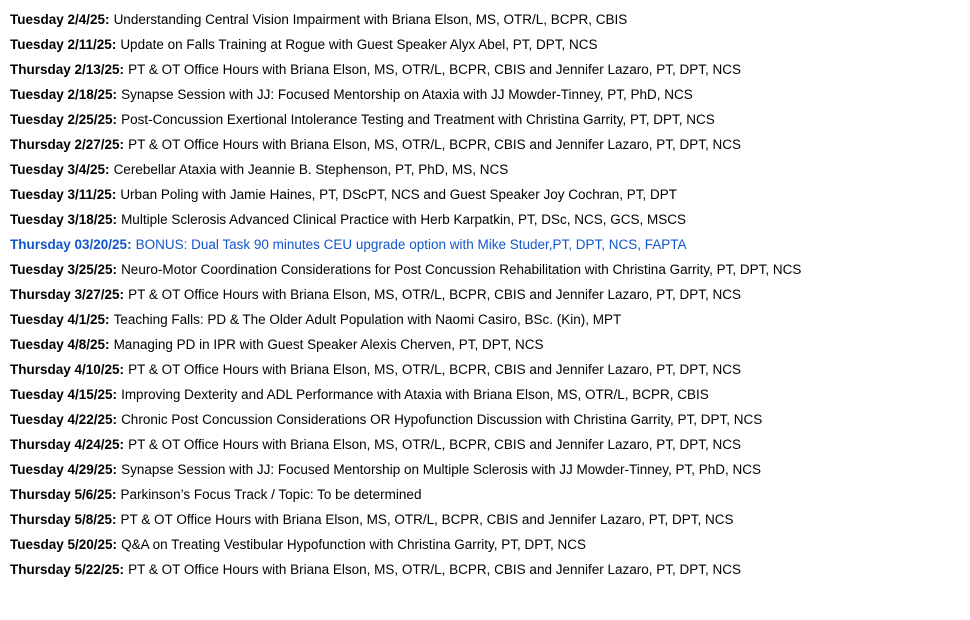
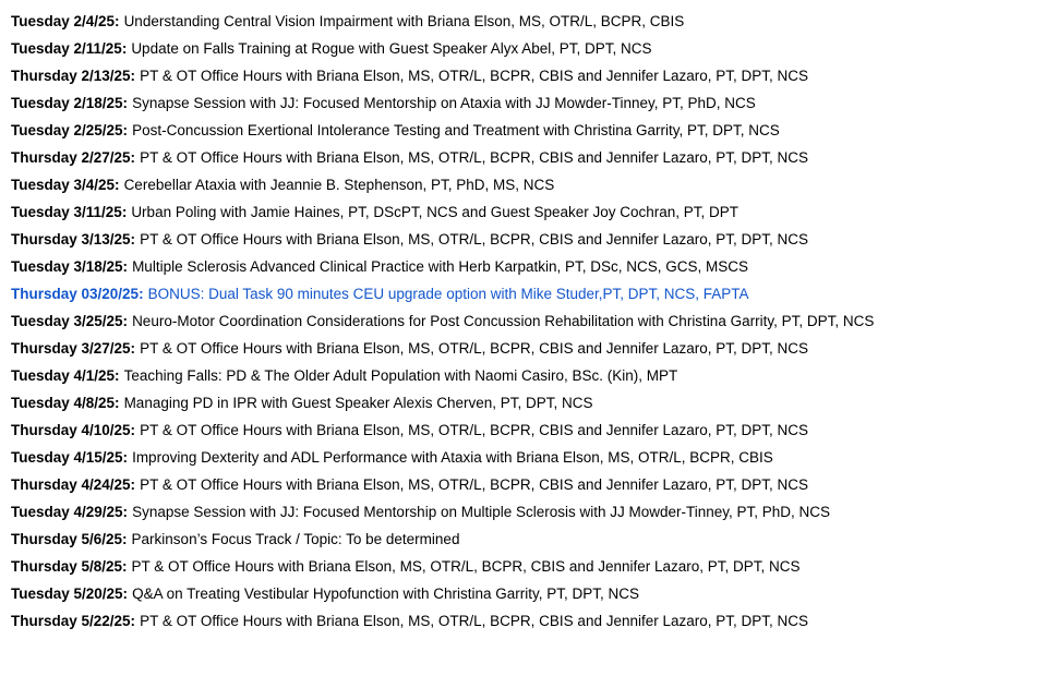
  Tuesday 2/4/25: Understanding Central Vision Impairment with Briana Elson, MS, OTR/L, BCPR, CBIS
  Tuesday 2/11/25: Update on Falls Training at Rogue with Guest Speaker Alyx Abel, PT, DPT, NCS
  Thursday 2/13/25: PT & OT Office Hours with Briana Elson, MS, OTR/L, BCPR, CBIS and Jennifer Lazaro, PT, DPT, NCS
  Tuesday 2/18/25: Synapse Session with JJ: Focused Mentorship on Ataxia with JJ Mowder-Tinney, PT, PhD, NCS
  Tuesday 2/25/25: Post-Concussion Exertional Intolerance Testing and Treatment with Christina Garrity, PT, DPT, NCS
  Thursday 2/27/25: PT & OT Office Hours with Briana Elson, MS, OTR/L, BCPR, CBIS and Jennifer Lazaro, PT, DPT, NCS
  Tuesday 3/4/25: Cerebellar Ataxia with Jeannie B. Stephenson, PT, PhD, MS, NCS
  Tuesday 3/11/25: Urban Poling with Jamie Haines, PT, DScPT, NCS and Guest Speaker Joy Cochran, PT, DPT
+ Thursday 3/13/25: PT & OT Office Hours with Briana Elson, MS, OTR/L, BCPR, CBIS and Jennifer Lazaro, PT, DPT, NCS
  Tuesday 3/18/25: Multiple Sclerosis Advanced Clinical Practice with Herb Karpatkin, PT, DSc, NCS, GCS, MSCS
  Thursday 03/20/25: BONUS: Dual Task 90 minutes CEU upgrade option with Mike Studer,PT, DPT, NCS, FAPTA
  Tuesday 3/25/25: Neuro-Motor Coordination Considerations for Post Concussion Rehabilitation with Christina Garrity, PT, DPT, NCS
  Thursday 3/27/25: PT & OT Office Hours with Briana Elson, MS, OTR/L, BCPR, CBIS and Jennifer Lazaro, PT, DPT, NCS
  Tuesday 4/1/25: Teaching Falls: PD & The Older Adult Population with Naomi Casiro, BSc. (Kin), MPT
  Tuesday 4/8/25: Managing PD in IPR with Guest Speaker Alexis Cherven, PT, DPT, NCS
  Thursday 4/10/25: PT & OT Office Hours with Briana Elson, MS, OTR/L, BCPR, CBIS and Jennifer Lazaro, PT, DPT, NCS
  Tuesday 4/15/25: Improving Dexterity and ADL Performance with Ataxia with Briana Elson, MS, OTR/L, BCPR, CBIS
- Tuesday 4/22/25: Chronic Post Concussion Considerations OR Hypofunction Discussion with Christina Garrity, PT, DPT, NCS
  Thursday 4/24/25: PT & OT Office Hours with Briana Elson, MS, OTR/L, BCPR, CBIS and Jennifer Lazaro, PT, DPT, NCS
  Tuesday 4/29/25: Synapse Session with JJ: Focused Mentorship on Multiple Sclerosis with JJ Mowder-Tinney, PT, PhD, NCS
  Thursday 5/6/25: Parkinson’s Focus Track / Topic: To be determined
  Thursday 5/8/25: PT & OT Office Hours with Briana Elson, MS, OTR/L, BCPR, CBIS and Jennifer Lazaro, PT, DPT, NCS
  Tuesday 5/20/25: Q&A on Treating Vestibular Hypofunction with Christina Garrity, PT, DPT, NCS
  Thursday 5/22/25: PT & OT Office Hours with Briana Elson, MS, OTR/L, BCPR, CBIS and Jennifer Lazaro, PT, DPT, NCS
